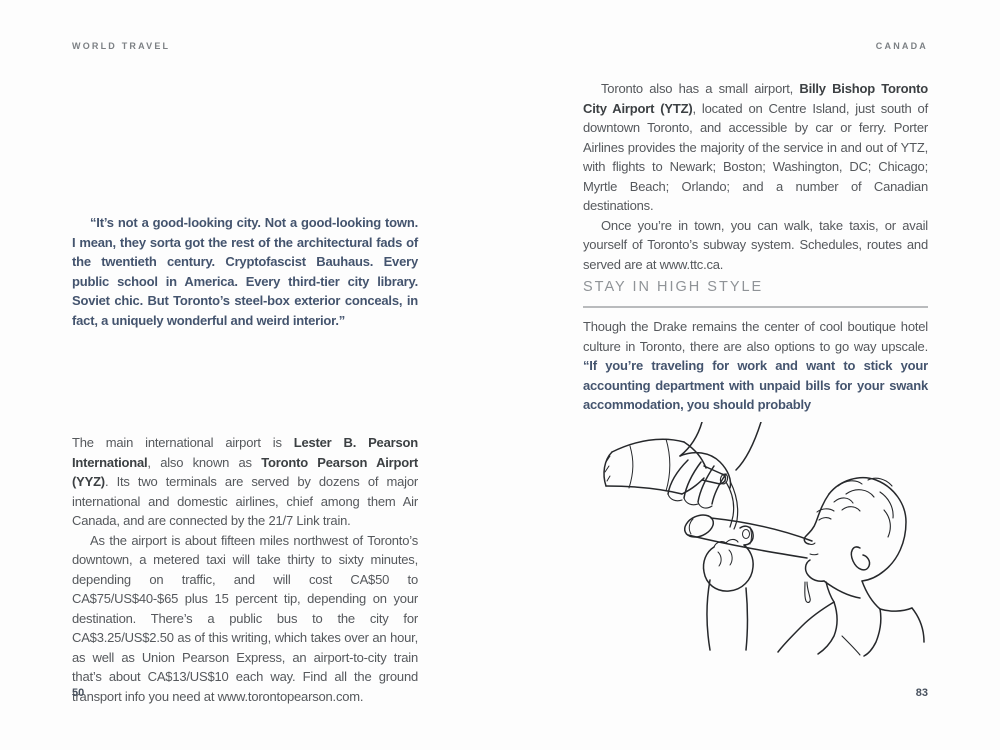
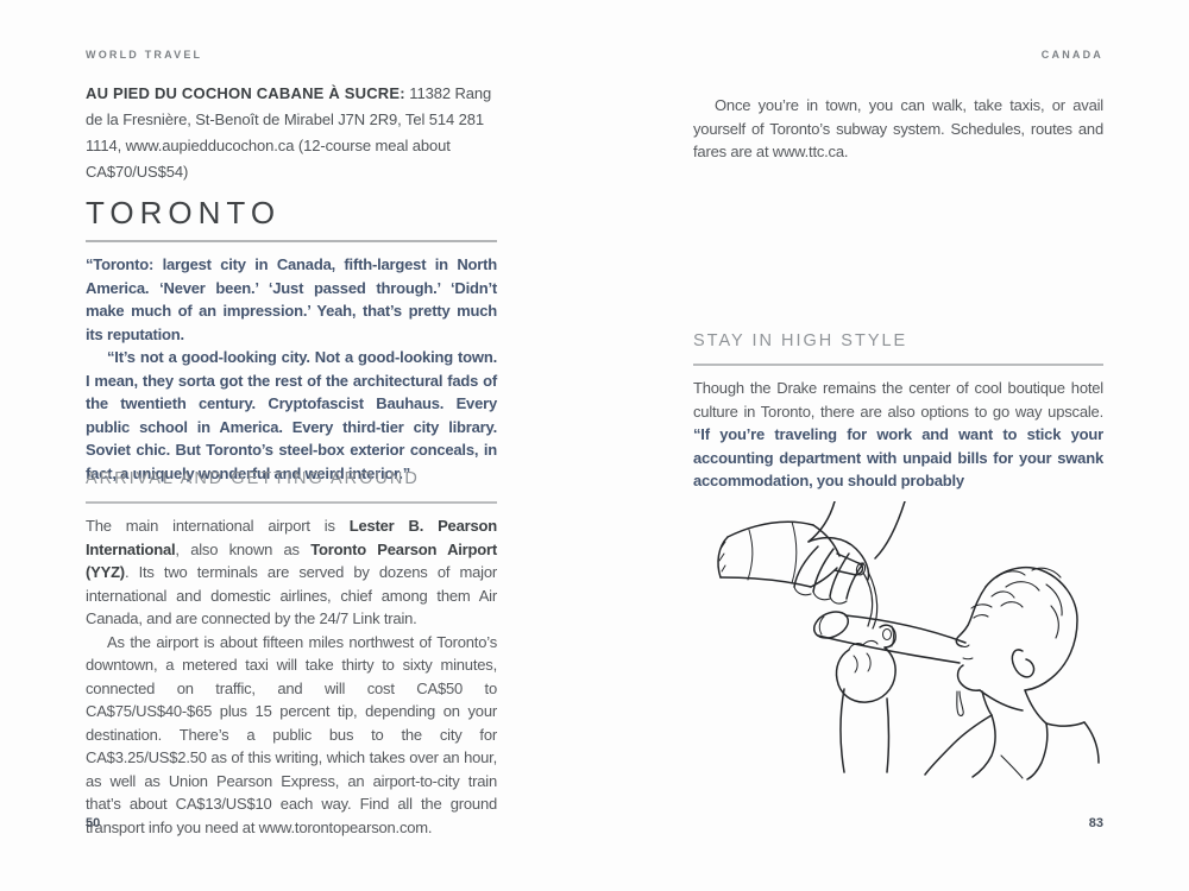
  WORLD TRAVEL
+ AU PIED DU COCHON CABANE À SUCRE: 11382 Rang de la Fresnière, St-Benoît de Mirabel J7N 2R9, Tel 514 281 1114, www.aupiedducochon.ca (12-course meal about CA$70/US$54)
+ TORONTO
+ “Toronto: largest city in Canada, fifth-largest in North America. ‘Never been.’ ‘Just passed through.’ ‘Didn’t make much of an impression.’ Yeah, that’s pretty much its reputation.
  “It’s not a good-looking city. Not a good-looking town. I mean, they sorta got the rest of the architectural fads of the twentieth century. Cryptofascist Bauhaus. Every public school in America. Every third-tier city library. Soviet chic. But Toronto’s steel-box exterior conceals, in fact, a uniquely wonderful and weird interior.”
+ ARRIVAL AND GETTING AROUND
- The main international airport is Lester B. Pearson International, also known as Toronto Pearson Airport (YYZ). Its two terminals are served by dozens of major international and domestic airlines, chief among them Air Canada, and are connected by the 21/7 Link train.
+ The main international airport is Lester B. Pearson International, also known as Toronto Pearson Airport (YYZ). Its two terminals are served by dozens of major international and domestic airlines, chief among them Air Canada, and are connected by the 24/7 Link train.
- As the airport is about fifteen miles northwest of Toronto’s downtown, a metered taxi will take thirty to sixty minutes, depending on traffic, and will cost CA$50 to CA$75/US$40-$65 plus 15 percent tip, depending on your destination. There’s a public bus to the city for CA$3.25/US$2.50 as of this writing, which takes over an hour, as well as Union Pearson Express, an airport-to-city train that’s about CA$13/US$10 each way. Find all the ground transport info you need at www.torontopearson.com.
+ As the airport is about fifteen miles northwest of Toronto’s downtown, a metered taxi will take thirty to sixty minutes, connected on traffic, and will cost CA$50 to CA$75/US$40-$65 plus 15 percent tip, depending on your destination. There’s a public bus to the city for CA$3.25/US$2.50 as of this writing, which takes over an hour, as well as Union Pearson Express, an airport-to-city train that’s about CA$13/US$10 each way. Find all the ground transport info you need at www.torontopearson.com.
  50
  CANADA
- Toronto also has a small airport, Billy Bishop Toronto City Airport (YTZ), located on Centre Island, just south of downtown Toronto, and accessible by car or ferry. Porter Airlines provides the majority of the service in and out of YTZ, with flights to Newark; Boston; Washington, DC; Chicago; Myrtle Beach; Orlando; and a number of Canadian destinations.
- Once you’re in town, you can walk, take taxis, or avail yourself of Toronto’s subway system. Schedules, routes and served are at www.ttc.ca.
+ Once you’re in town, you can walk, take taxis, or avail yourself of Toronto’s subway system. Schedules, routes and fares are at www.ttc.ca.
  STAY IN HIGH STYLE
  Though the Drake remains the center of cool boutique hotel culture in Toronto, there are also options to go way upscale. “If you’re traveling for work and want to stick your accounting department with unpaid bills for your swank accommodation, you should probably
  83
